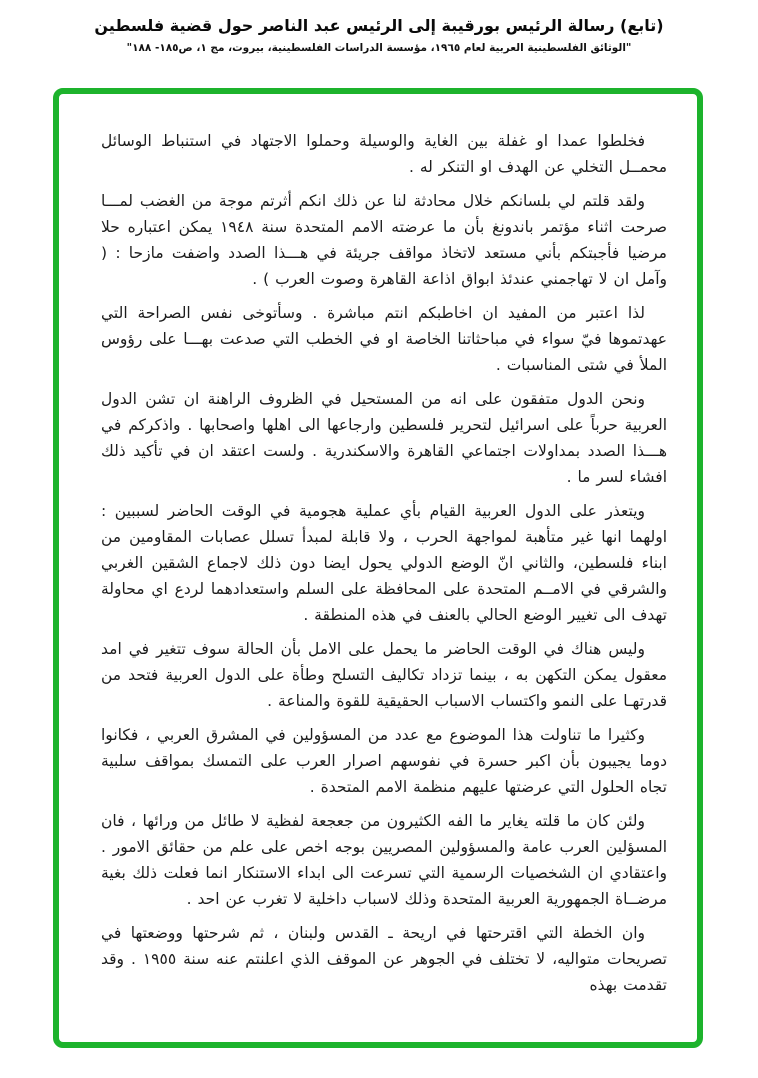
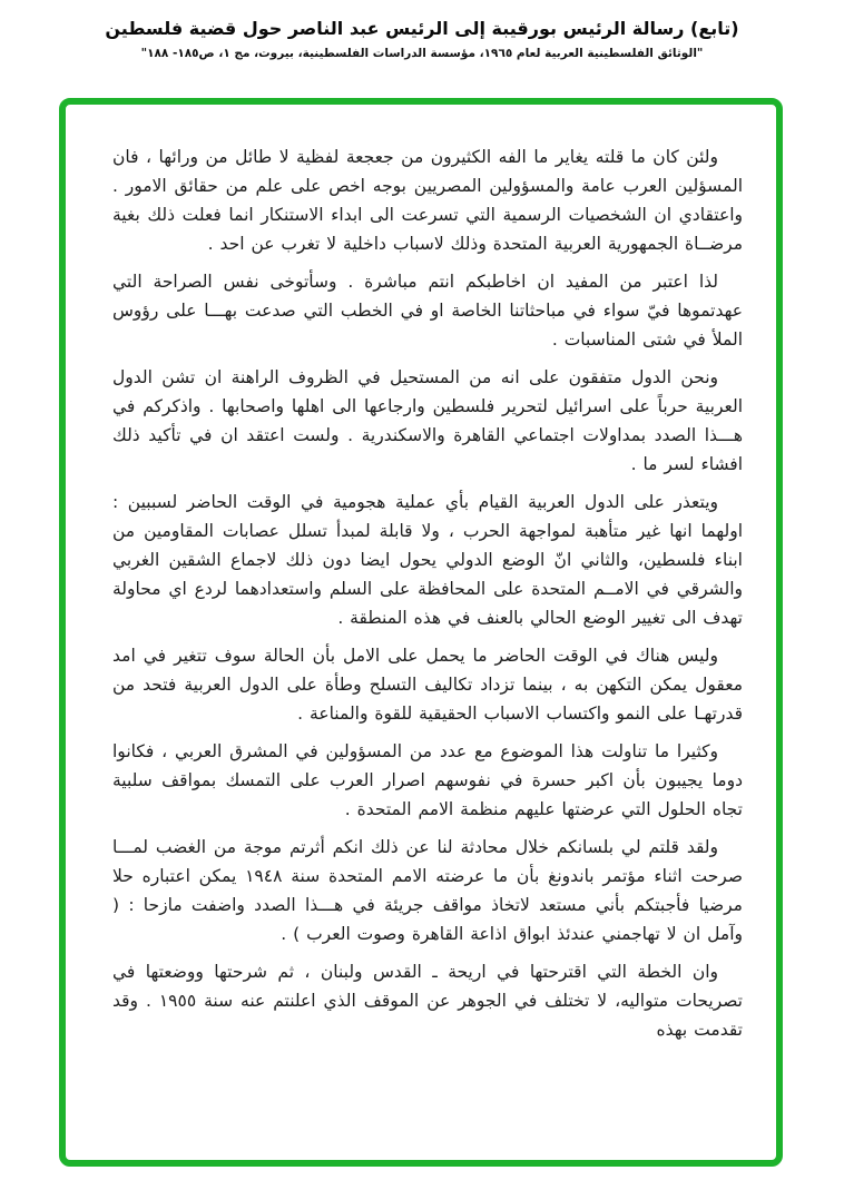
  (تابع) رسالة الرئيس بورقيبة إلى الرئيس عبد الناصر حول قضية فلسطين
  "الوثائق الفلسطينية العربية لعام ١٩٦٥، مؤسسة الدراسات الفلسطينية، بيروت، مج ١، ص١٨٥- ١٨٨"
- فخلطوا عمدا او غفلة بين الغاية والوسيلة وحملوا الاجتهاد في استنباط الوسائل محمــل التخلي عن الهدف او التنكر له .
- ولقد قلتم لي بلسانكم خلال محادثة لنا عن ذلك انكم أثرتم موجة من الغضب لمـــا صرحت اثناء مؤتمر باندونغ بأن ما عرضته الامم المتحدة سنة ١٩٤٨ يمكن اعتباره حلا مرضيا فأجبتكم بأني مستعد لاتخاذ مواقف جريئة في هـــذا الصدد واضفت مازحا : ( وآمل ان لا تهاجمني عندئذ ابواق اذاعة القاهرة وصوت العرب ) .
+ ولئن كان ما قلته يغاير ما الفه الكثيرون من جعجعة لفظية لا طائل من ورائها ، فان المسؤلين العرب عامة والمسؤولين المصريين بوجه اخص على علم من حقائق الامور . واعتقادي ان الشخصيات الرسمية التي تسرعت الى ابداء الاستنكار انما فعلت ذلك بغية مرضــاة الجمهورية العربية المتحدة وذلك لاسباب داخلية لا تغرب عن احد .
  لذا اعتبر من المفيد ان اخاطبكم انتم مباشرة . وسأتوخى نفس الصراحة التي عهدتموها فيّ سواء في مباحثاتنا الخاصة او في الخطب التي صدعت بهـــا على رؤوس الملأ في شتى المناسبات .
  ونحن الدول متفقون على انه من المستحيل في الظروف الراهنة ان تشن الدول العربية حرباً على اسرائيل لتحرير فلسطين وارجاعها الى اهلها واصحابها . واذكركم في هـــذا الصدد بمداولات اجتماعي القاهرة والاسكندرية . ولست اعتقد ان في تأكيد ذلك افشاء لسر ما .
  ويتعذر على الدول العربية القيام بأي عملية هجومية في الوقت الحاضر لسببين : اولهما انها غير متأهبة لمواجهة الحرب ، ولا قابلة لمبدأ تسلل عصابات المقاومين من ابناء فلسطين، والثاني انّ الوضع الدولي يحول ايضا دون ذلك لاجماع الشقين الغربي والشرقي في الامــم المتحدة على المحافظة على السلم واستعدادهما لردع اي محاولة تهدف الى تغيير الوضع الحالي بالعنف في هذه المنطقة .
  وليس هناك في الوقت الحاضر ما يحمل على الامل بأن الحالة سوف تتغير في امد معقول يمكن التكهن به ، بينما تزداد تكاليف التسلح وطأة على الدول العربية فتحد من قدرتهـا على النمو واكتساب الاسباب الحقيقية للقوة والمناعة .
  وكثيرا ما تناولت هذا الموضوع مع عدد من المسؤولين في المشرق العربي ، فكانوا دوما يجيبون بأن اكبر حسرة في نفوسهم اصرار العرب على التمسك بمواقف سلبية تجاه الحلول التي عرضتها عليهم منظمة الامم المتحدة .
- ولئن كان ما قلته يغاير ما الفه الكثيرون من جعجعة لفظية لا طائل من ورائها ، فان المسؤلين العرب عامة والمسؤولين المصريين بوجه اخص على علم من حقائق الامور . واعتقادي ان الشخصيات الرسمية التي تسرعت الى ابداء الاستنكار انما فعلت ذلك بغية مرضــاة الجمهورية العربية المتحدة وذلك لاسباب داخلية لا تغرب عن احد .
+ ولقد قلتم لي بلسانكم خلال محادثة لنا عن ذلك انكم أثرتم موجة من الغضب لمـــا صرحت اثناء مؤتمر باندونغ بأن ما عرضته الامم المتحدة سنة ١٩٤٨ يمكن اعتباره حلا مرضيا فأجبتكم بأني مستعد لاتخاذ مواقف جريئة في هـــذا الصدد واضفت مازحا : ( وآمل ان لا تهاجمني عندئذ ابواق اذاعة القاهرة وصوت العرب ) .
  وان الخطة التي اقترحتها في اريحة ـ القدس ولبنان ، ثم شرحتها ووضعتها في تصريحات متواليه، لا تختلف في الجوهر عن الموقف الذي اعلنتم عنه سنة ١٩٥٥ . وقد تقدمت بهذه
